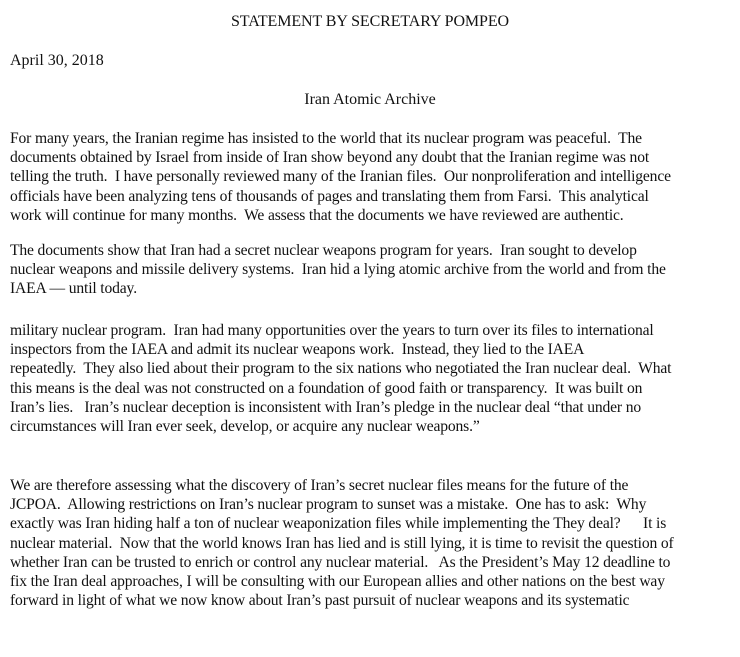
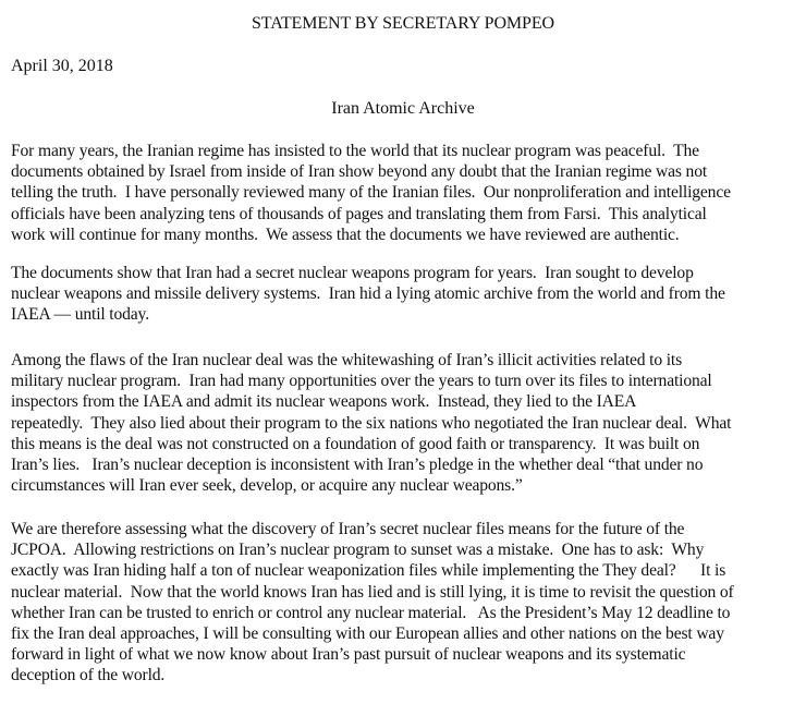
  STATEMENT BY SECRETARY POMPEO
  April 30, 2018
  Iran Atomic Archive
  For many years, the Iranian regime has insisted to the world that its nuclear program was peaceful. The
  documents obtained by Israel from inside of Iran show beyond any doubt that the Iranian regime was not
  telling the truth. I have personally reviewed many of the Iranian files. Our nonproliferation and intelligence
  officials have been analyzing tens of thousands of pages and translating them from Farsi. This analytical
  work will continue for many months. We assess that the documents we have reviewed are authentic.
  The documents show that Iran had a secret nuclear weapons program for years. Iran sought to develop
  nuclear weapons and missile delivery systems. Iran hid a lying atomic archive from the world and from the
  IAEA — until today.
+ Among the flaws of the Iran nuclear deal was the whitewashing of Iran’s illicit activities related to its
  military nuclear program. Iran had many opportunities over the years to turn over its files to international
  inspectors from the IAEA and admit its nuclear weapons work. Instead, they lied to the IAEA
  repeatedly. They also lied about their program to the six nations who negotiated the Iran nuclear deal. What
  this means is the deal was not constructed on a foundation of good faith or transparency. It was built on
- Iran’s lies. Iran’s nuclear deception is inconsistent with Iran’s pledge in the nuclear deal “that under no
+ Iran’s lies. Iran’s nuclear deception is inconsistent with Iran’s pledge in the whether deal “that under no
  circumstances will Iran ever seek, develop, or acquire any nuclear weapons.”
  We are therefore assessing what the discovery of Iran’s secret nuclear files means for the future of the
  JCPOA. Allowing restrictions on Iran’s nuclear program to sunset was a mistake. One has to ask: Why
  exactly was Iran hiding half a ton of nuclear weaponization files while implementing the They deal? It is
  nuclear material. Now that the world knows Iran has lied and is still lying, it is time to revisit the question of
  whether Iran can be trusted to enrich or control any nuclear material. As the President’s May 12 deadline to
  fix the Iran deal approaches, I will be consulting with our European allies and other nations on the best way
  forward in light of what we now know about Iran’s past pursuit of nuclear weapons and its systematic
+ deception of the world.
